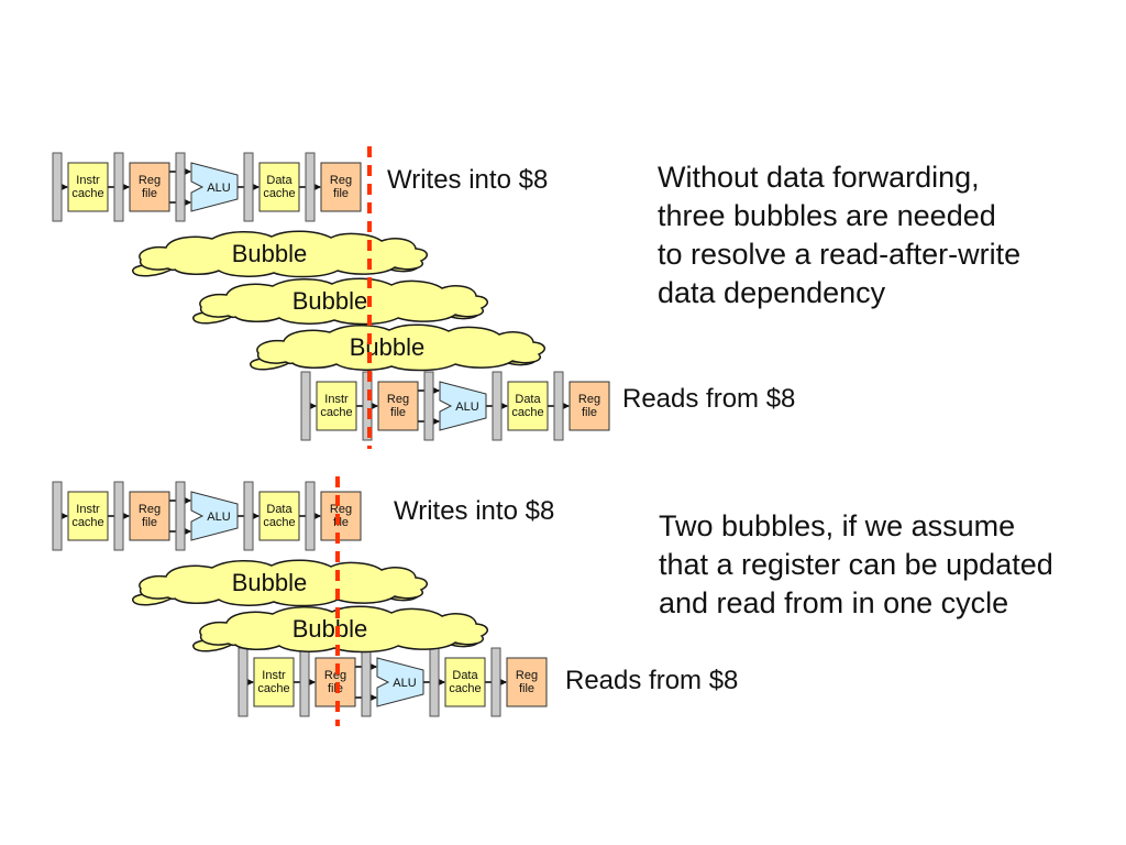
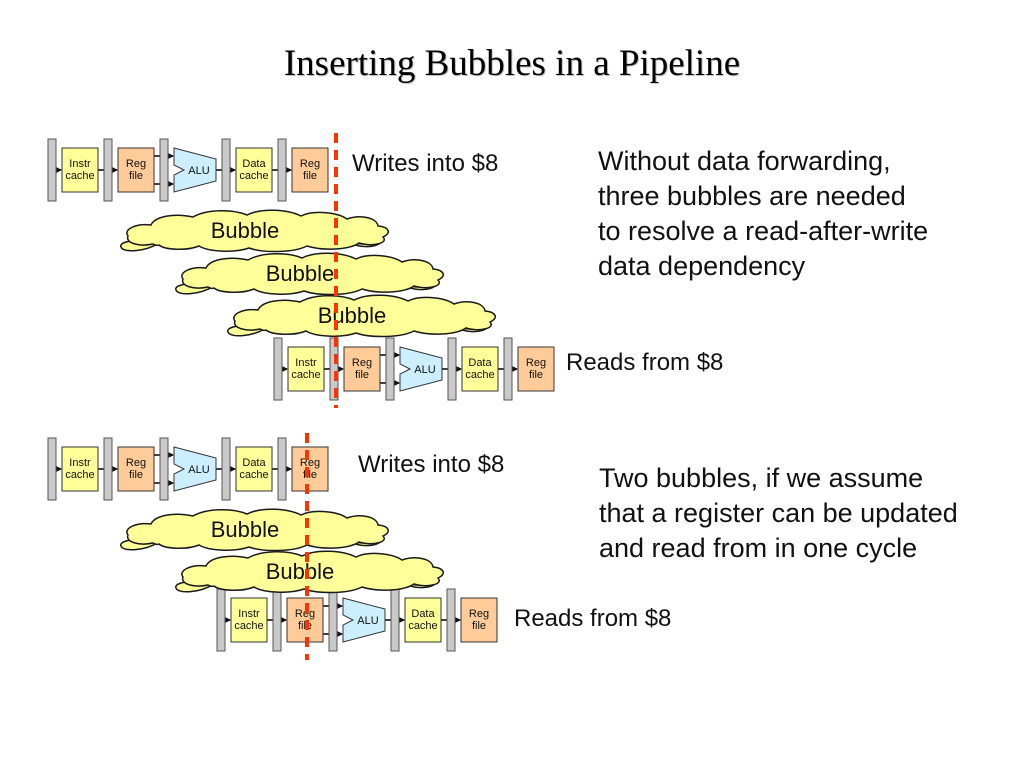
+ Inserting Bubbles in a Pipeline
  Instr cache
  Reg file
  Data cache
  Reg file
  ALU
  Instr cache
  Reg file
  Data cache
  Reg file
  ALU
  Instr cache
  Reg file
  Data cache
  Reg fle
  ALU
  Instr cache
  Reg fil
  Data cache
  Reg file
  ALU
  Bubble
  Bubble
  Bubble
  Bubble
  Bubble
  Writes into $8
  Reads from $8
  Writes into $8
  Reads from $8
  Without data forwarding,
  three bubbles are needed
  to resolve a read-after-write
  data dependency
  Two bubbles, if we assume
  that a register can be updated
  and read from in one cycle
